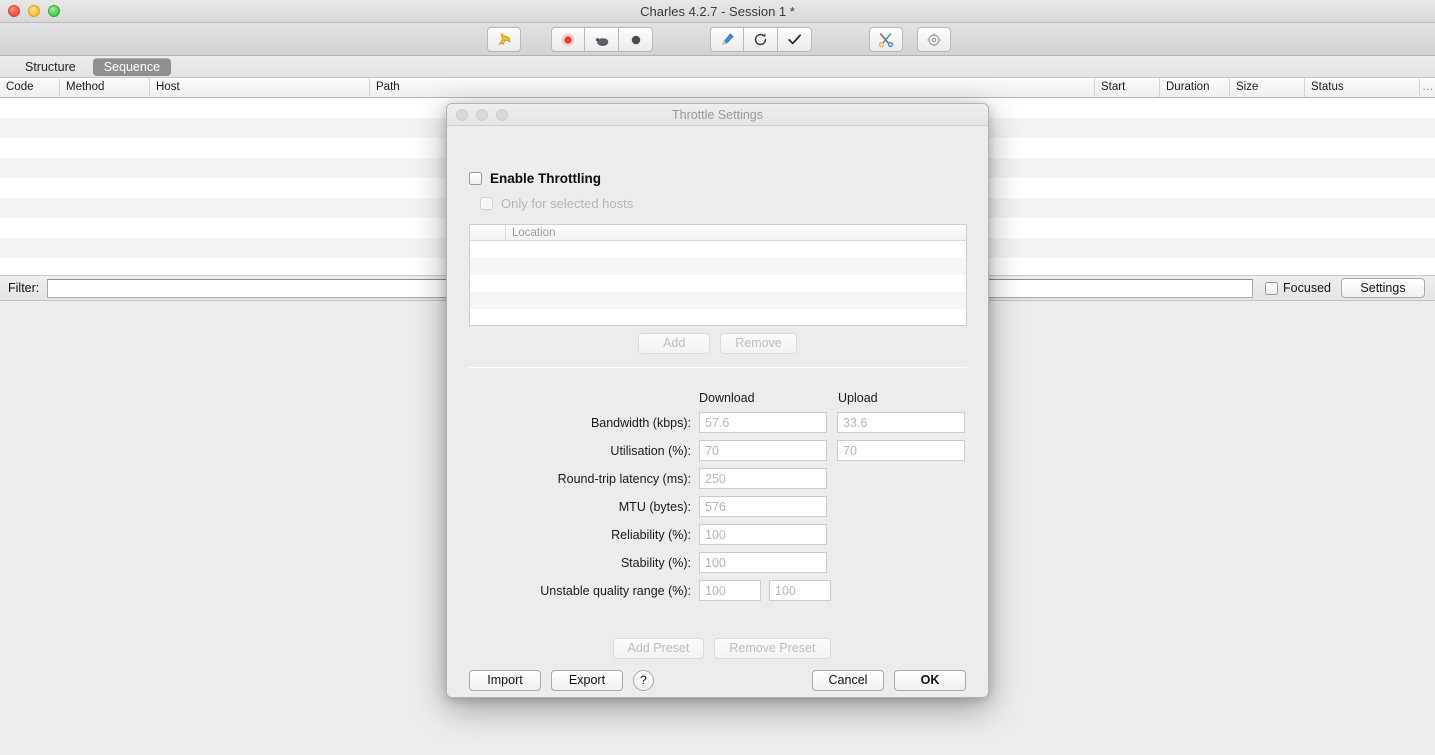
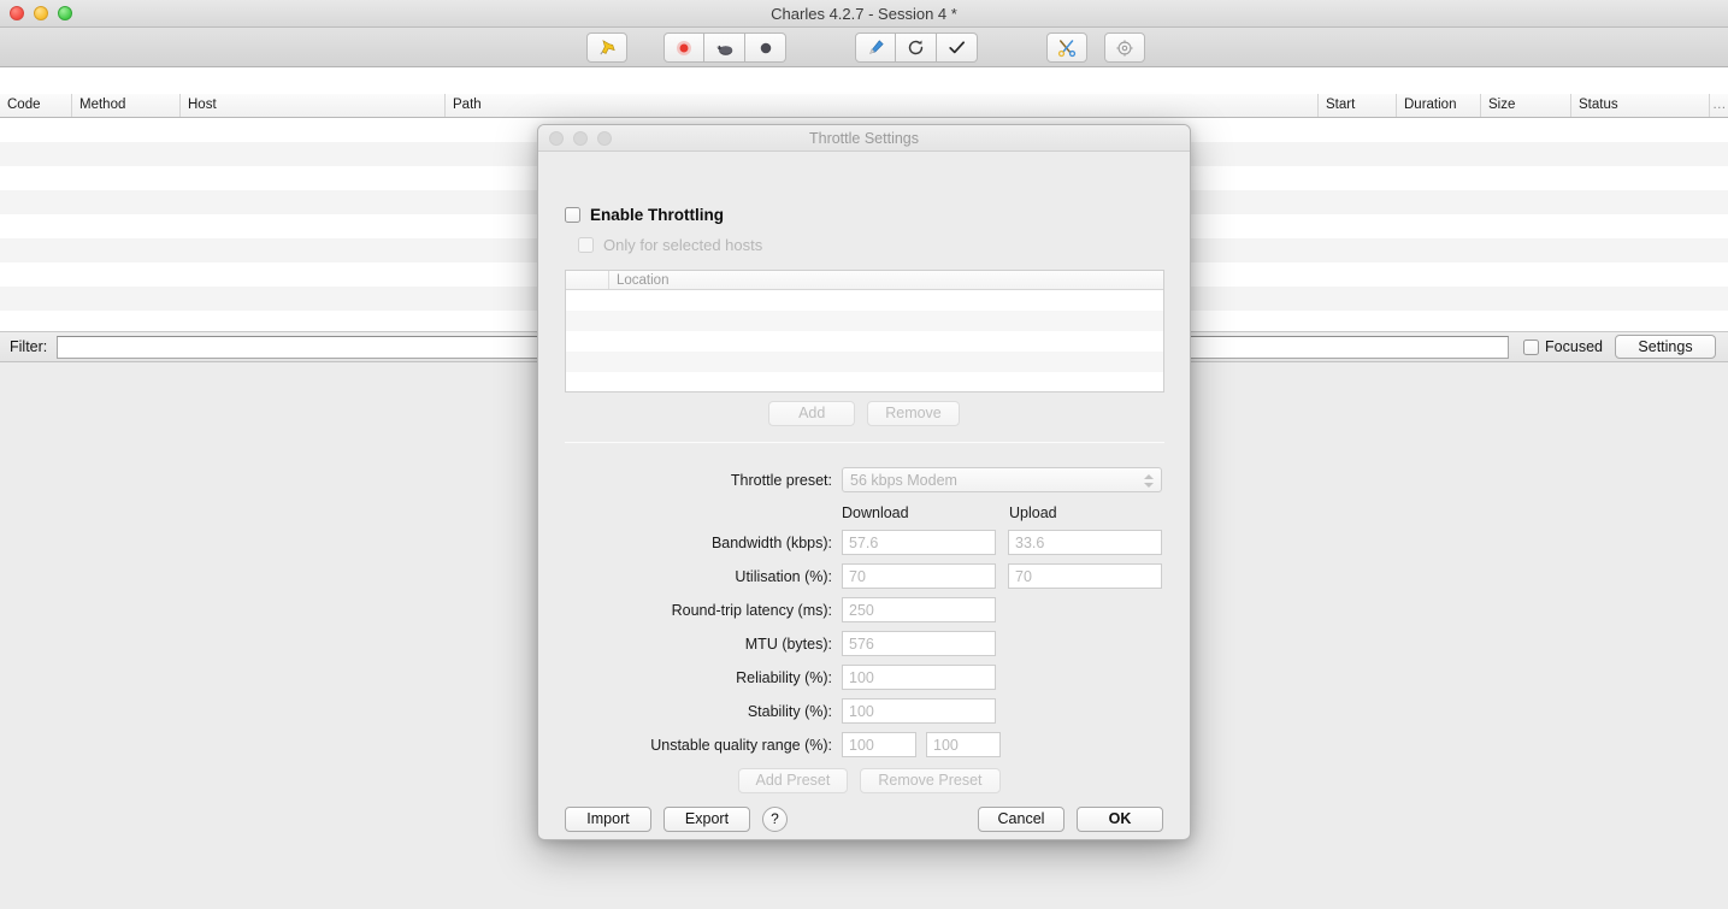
- Charles 4.2.7 - Session 1 *
+ Charles 4.2.7 - Session 4 *
- Structure
- Sequence
  Code
  Method
  Host
  Path
  Start
  Duration
  Size
  Status
  …
  Filter:
  Focused
  Settings
  Throttle Settings
  Enable Throttling
  Only for selected hosts
  Location
  Add
  Remove
+ Throttle preset:
+ 56 kbps Modem
  Download
  Upload
  Bandwidth (kbps):
  57.6
  33.6
  Utilisation (%):
  70
  70
  Round-trip latency (ms):
  250
  MTU (bytes):
  576
  Reliability (%):
  100
  Stability (%):
  100
  Unstable quality range (%):
  100
  100
  Add Preset
  Remove Preset
  Import
  Export
  ?
  Cancel
  OK
